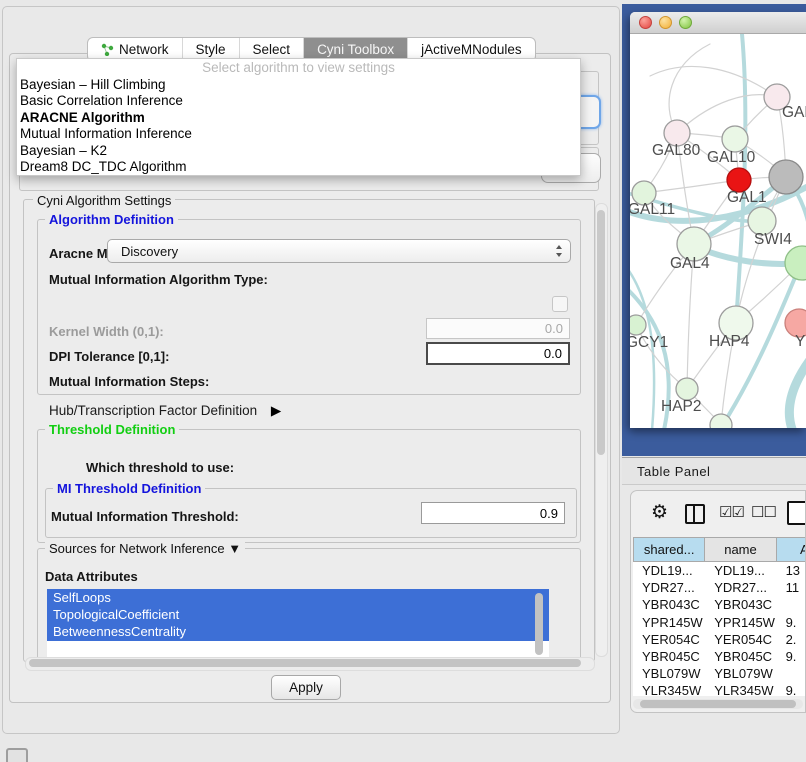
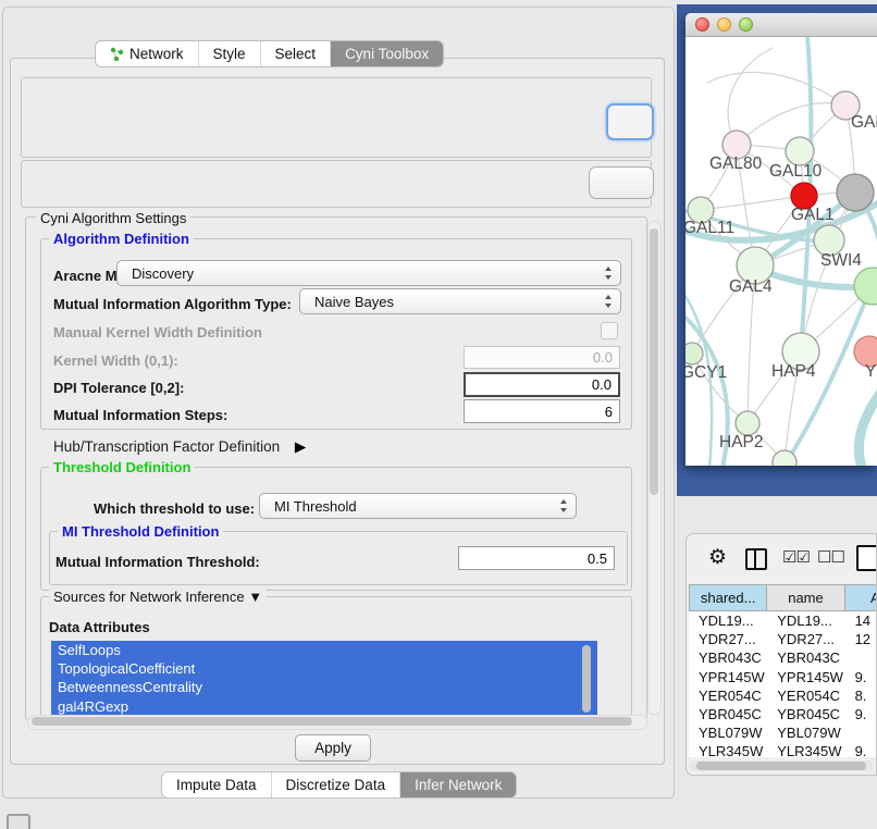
  Network
  Style
  Select
  Cyni Toolbox
- jActiveMNodules
- Select algorithm to view settings
- Bayesian – Hill Climbing
- Basic Correlation Inference
- ARACNE Algorithm
- Mutual Information Inference
- Bayesian – K2
- Dream8 DC_TDC Algorithm
  Cyni Algorithm Settings
  Algorithm Definition
  Discovery
  Mutual Information Algorithm Type:
+ Naive Bayes
+ Manual Kernel Width Definition
  Kernel Width (0,1):
  0.0
- DPI Tolerance [0,1]:
+ DPI Tolerance [0,2]:
  0.0
  Mutual Information Steps:
+ 6
  Hub/Transcription Factor Definition ▶
  Threshold Definition
  Which threshold to use:
+ MI Threshold
  MI Threshold Definition
  Mutual Information Threshold:
- 0.9
+ 0.5
  Sources for Network Inference ▼
  Data Attributes
  SelfLoops
  TopologicalCoefficient
  BetweennessCentrality
+ gal4RGexp
  Apply
+ Impute Data
+ Discretize Data
+ Infer Network
  GAL80
  GAL10
  GAL1
  GAL11
  SWI4
  GAL4
  GCY1
  HAP4
  Y
  HAP2
- Table Panel
  ⚙
  ☑☑
  ☐☐
  shared...
  name
  A
  YDL19...
  YDL19...
- 13
+ 14
  YDR27...
  YDR27...
- 11
+ 12
  YBR043C
  YBR043C
  YPR145W
  YPR145W
  9.
  YER054C
  YER054C
- 2.
+ 8.
  YBR045C
  YBR045C
  9.
  YBL079W
  YBL079W
  YLR345W
  YLR345W
  9.
